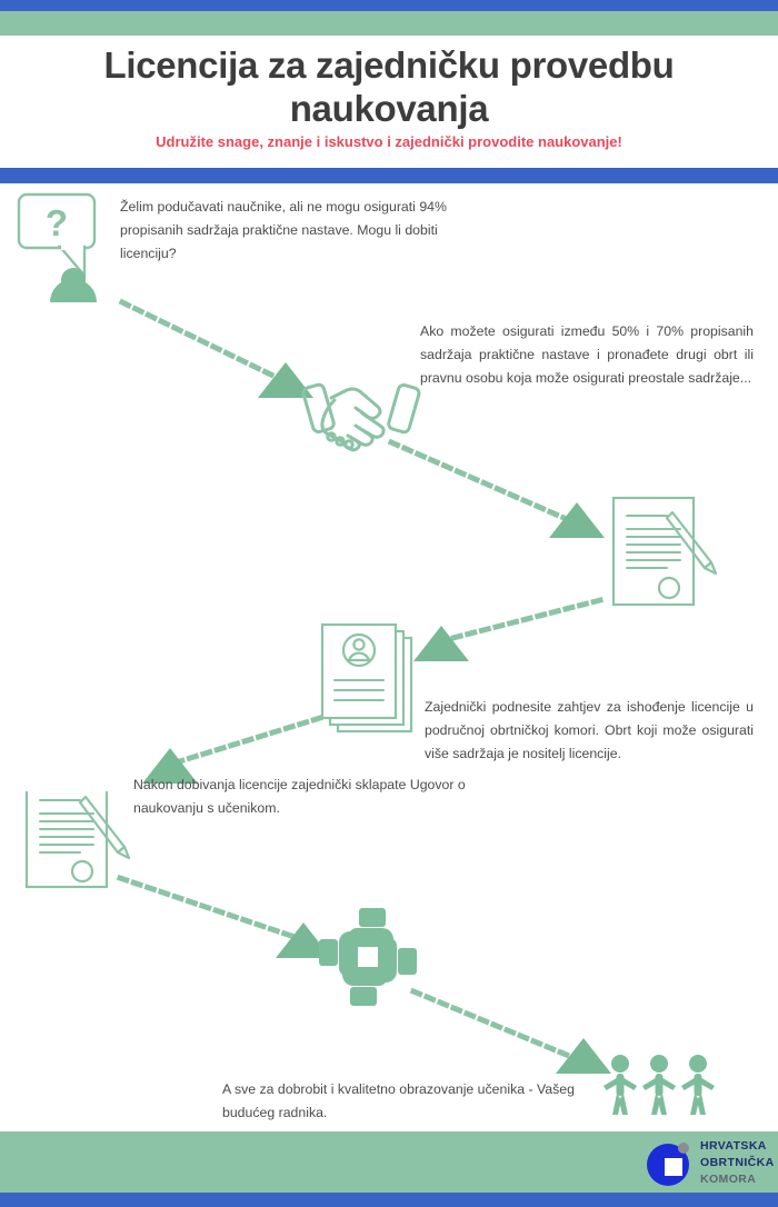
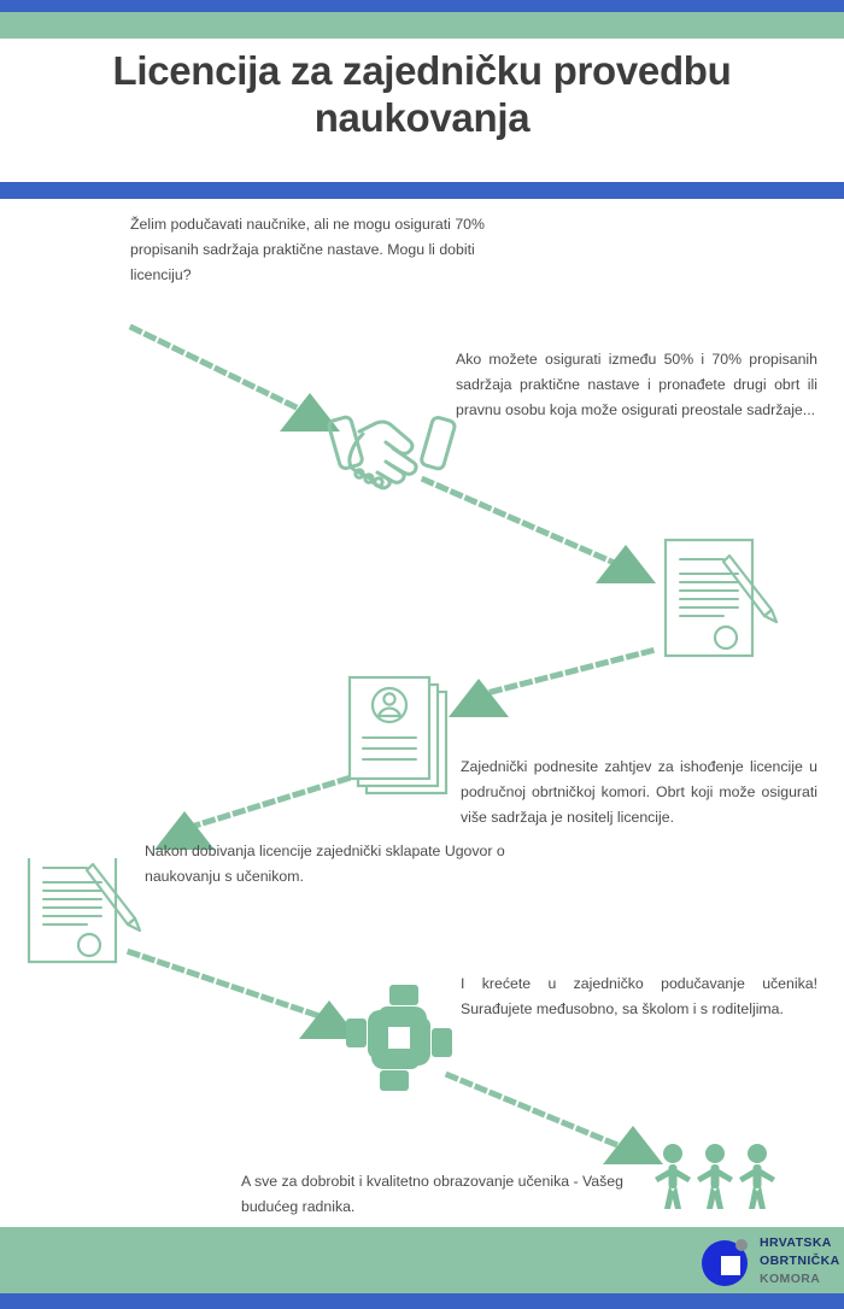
  Licencija za zajedničku provedbu naukovanja
- Udružite snage, znanje i iskustvo i zajednički provodite naukovanje!
- ?
- Želim podučavati naučnike, ali ne mogu osigurati 94% propisanih sadržaja praktične nastave. Mogu li dobiti licenciju?
+ Želim podučavati naučnike, ali ne mogu osigurati 70% propisanih sadržaja praktične nastave. Mogu li dobiti licenciju?
  Ako možete osigurati između 50% i 70% propisanih sadržaja praktične nastave i pronađete drugi obrt ili pravnu osobu koja može osigurati preostale sadržaje...
  Zajednički podnesite zahtjev za ishođenje licencije u područnoj obrtničkoj komori. Obrt koji može osigurati više sadržaja je nositelj licencije.
  Nakon dobivanja licencije zajednički sklapate Ugovor o naukovanju s učenikom.
+ I krećete u zajedničko podučavanje učenika! Surađujete međusobno, sa školom i s roditeljima.
  A sve za dobrobit i kvalitetno obrazovanje učenika - Vašeg budućeg radnika.
  HRVATSKA
  OBRTNIČKA
  KOMORA
